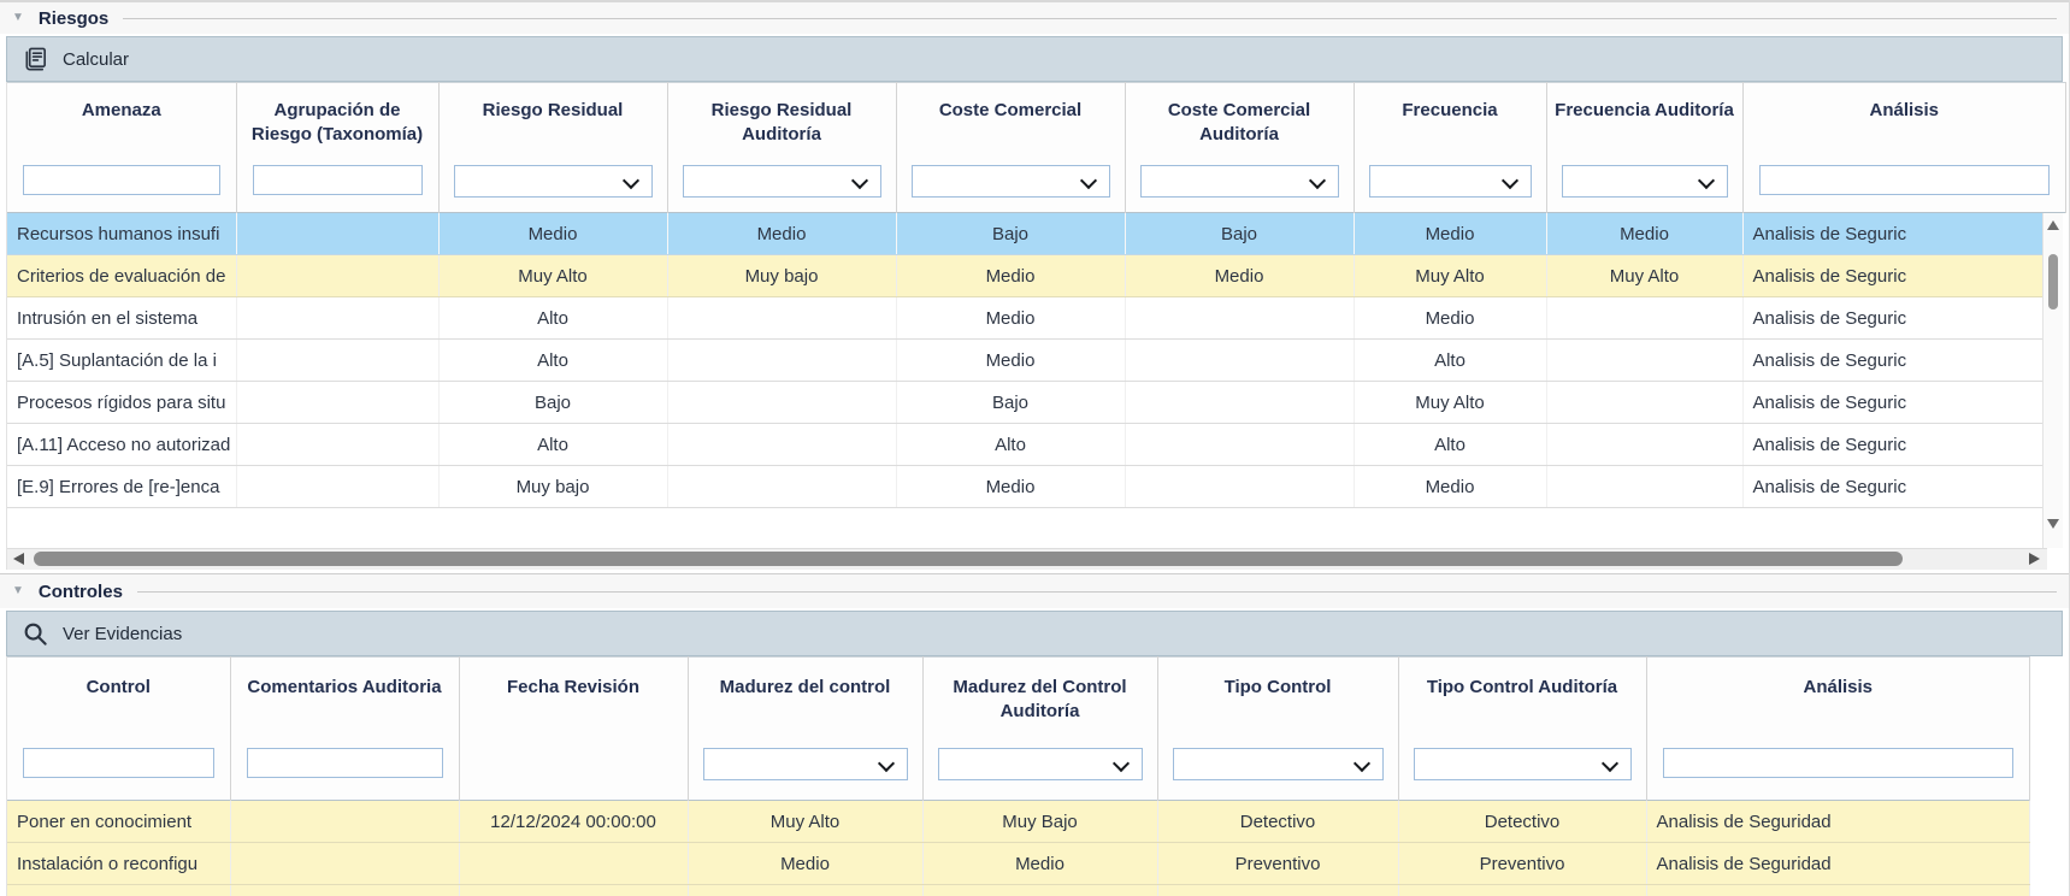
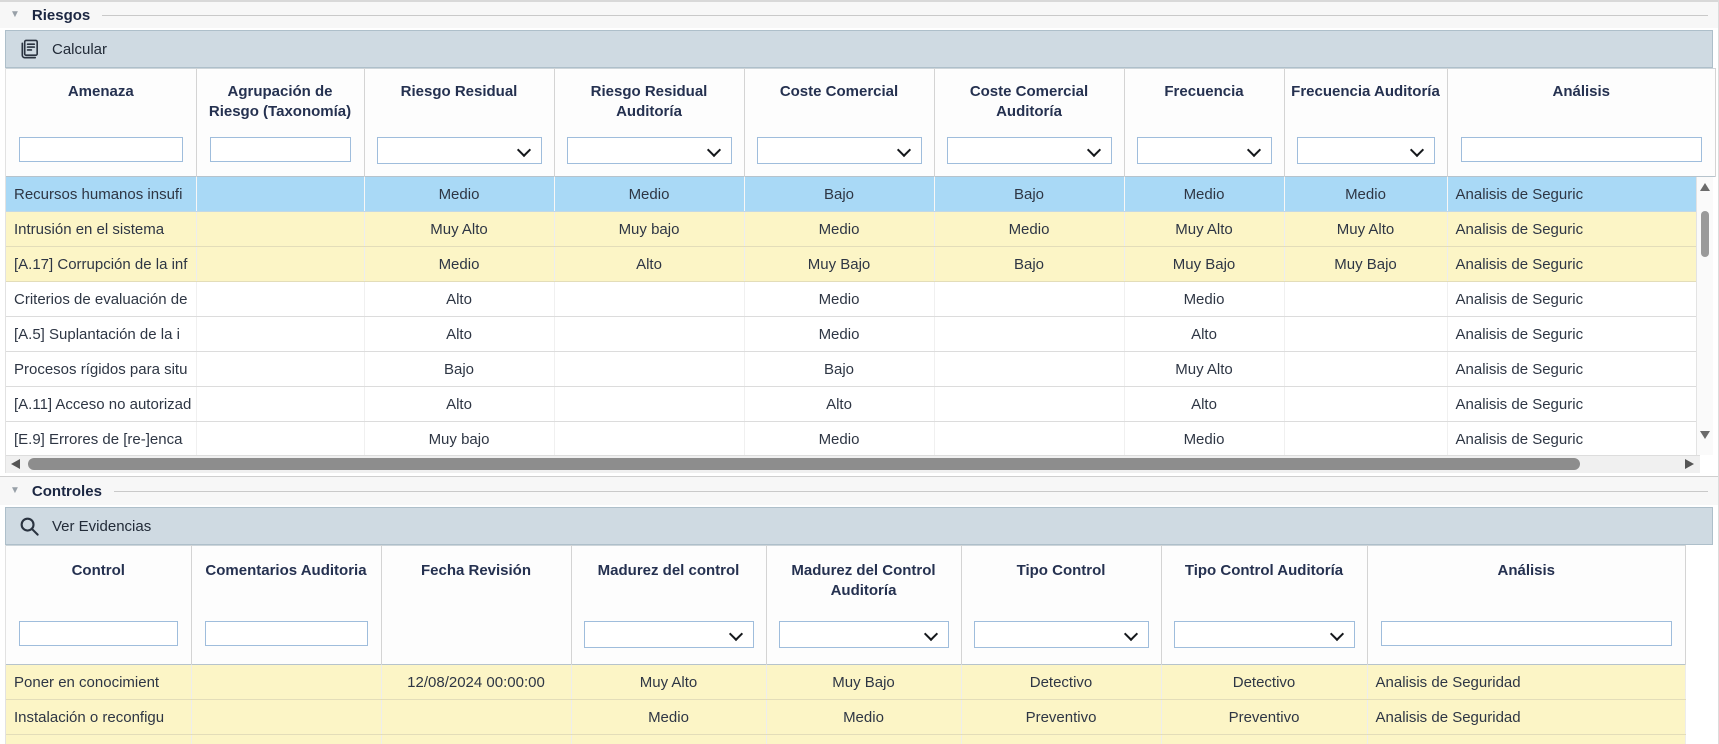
  ▼
  Riesgos
  Calcular
  Amenaza	Agrupación de Riesgo (Taxonomía)	Riesgo Residual	Riesgo Residual Auditoría	Coste Comercial	Coste Comercial Auditoría	Frecuencia	Frecuencia Auditoría	Análisis
  Recursos humanos insufi		Medio	Medio	Bajo	Bajo	Medio	Medio	Analisis de Seguric
- Criterios de evaluación de		Muy Alto	Muy bajo	Medio	Medio	Muy Alto	Muy Alto	Analisis de Seguric
+ Intrusión en el sistema		Muy Alto	Muy bajo	Medio	Medio	Muy Alto	Muy Alto	Analisis de Seguric
+ [A.17] Corrupción de la inf		Medio	Alto	Muy Bajo	Bajo	Muy Bajo	Muy Bajo	Analisis de Seguric
- Intrusión en el sistema		Alto		Medio		Medio		Analisis de Seguric
+ Criterios de evaluación de		Alto		Medio		Medio		Analisis de Seguric
  [A.5] Suplantación de la i		Alto		Medio		Alto		Analisis de Seguric
  Procesos rígidos para situ		Bajo		Bajo		Muy Alto		Analisis de Seguric
  [A.11] Acceso no autorizad		Alto		Alto		Alto		Analisis de Seguric
  [E.9] Errores de [re-]enca		Muy bajo		Medio		Medio		Analisis de Seguric
  ▼
  Controles
  Ver Evidencias
  Control	Comentarios Auditoria	Fecha Revisión	Madurez del control	Madurez del Control Auditoría	Tipo Control	Tipo Control Auditoría	Análisis
- Poner en conocimient		12/12/2024 00:00:00	Muy Alto	Muy Bajo	Detectivo	Detectivo	Analisis de Seguridad
+ Poner en conocimient		12/08/2024 00:00:00	Muy Alto	Muy Bajo	Detectivo	Detectivo	Analisis de Seguridad
  Instalación o reconfigu			Medio	Medio	Preventivo	Preventivo	Analisis de Seguridad
